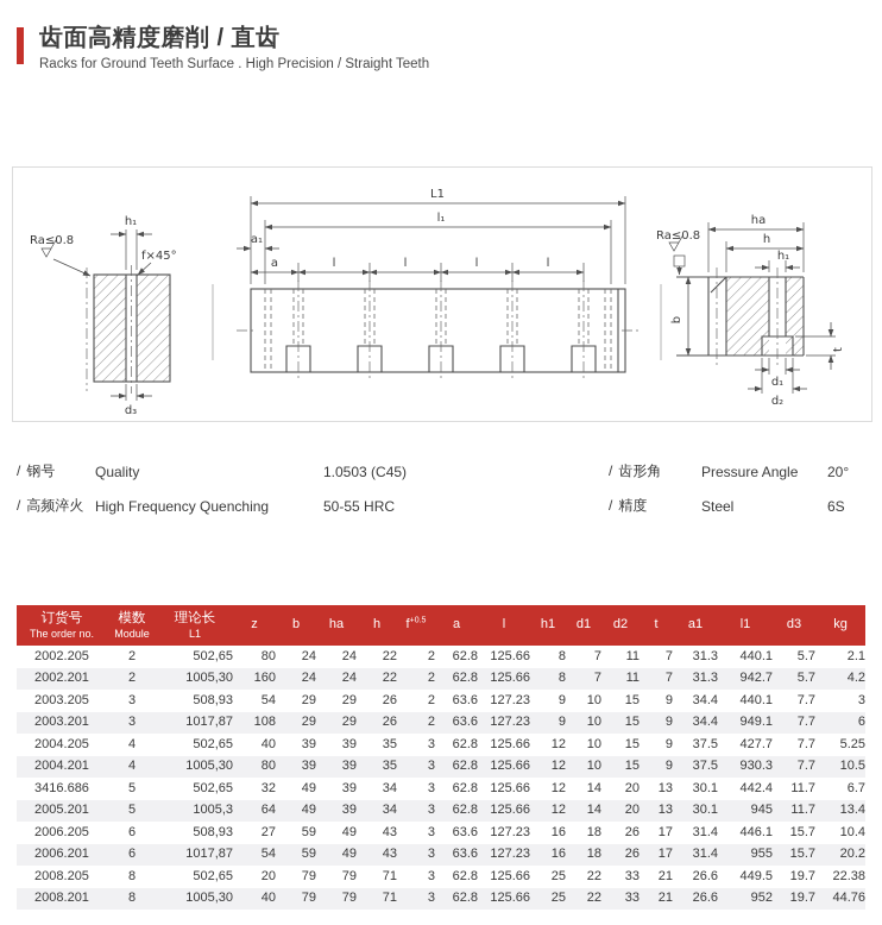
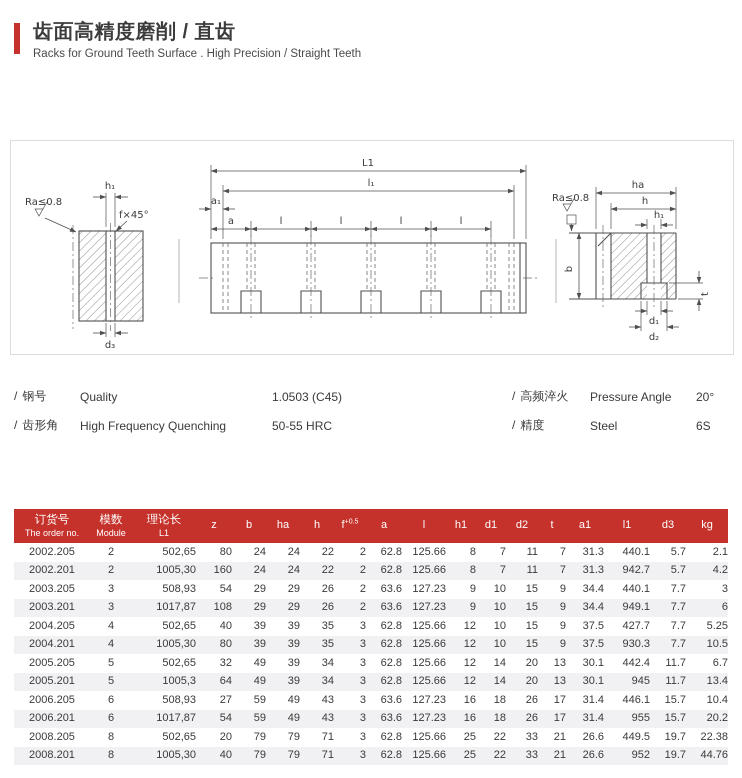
  齿面高精度磨削 / 直齿
  Racks for Ground Teeth Surface . High Precision / Straight Teeth
  h₁
  Ra≤0.8
  f×45°
  d₃
  L1
  l₁
  a₁
  a
  l
  l
  l
  l
  ha
  h
  h₁
  Ra≤0.8
  d₁
  d₂
  / 钢号
  Quality
  1.0503 (C45)
- / 高频淬火
+ / 齿形角
  High Frequency Quenching
  50-55 HRC
- / 齿形角
+ / 高频淬火
  Pressure Angle
  20°
  / 精度
  Steel
  6S
  订货号The order no.	模数Module	理论长L1	z	b	ha	h	f	a	l	h1	d1	d2	t	a1	l1	d3	kg
  2002.205	2	502,65	80	24	24	22	2	62.8	125.66	8	7	11	7	31.3	440.1	5.7	2.1
  2002.201	2	1005,30	160	24	24	22	2	62.8	125.66	8	7	11	7	31.3	942.7	5.7	4.2
  2003.205	3	508,93	54	29	29	26	2	63.6	127.23	9	10	15	9	34.4	440.1	7.7	3
  2003.201	3	1017,87	108	29	29	26	2	63.6	127.23	9	10	15	9	34.4	949.1	7.7	6
  2004.205	4	502,65	40	39	39	35	3	62.8	125.66	12	10	15	9	37.5	427.7	7.7	5.25
  2004.201	4	1005,30	80	39	39	35	3	62.8	125.66	12	10	15	9	37.5	930.3	7.7	10.5
- 3416.686	5	502,65	32	49	39	34	3	62.8	125.66	12	14	20	13	30.1	442.4	11.7	6.7
+ 2005.205	5	502,65	32	49	39	34	3	62.8	125.66	12	14	20	13	30.1	442.4	11.7	6.7
  2005.201	5	1005,3	64	49	39	34	3	62.8	125.66	12	14	20	13	30.1	945	11.7	13.4
  2006.205	6	508,93	27	59	49	43	3	63.6	127.23	16	18	26	17	31.4	446.1	15.7	10.4
  2006.201	6	1017,87	54	59	49	43	3	63.6	127.23	16	18	26	17	31.4	955	15.7	20.2
  2008.205	8	502,65	20	79	79	71	3	62.8	125.66	25	22	33	21	26.6	449.5	19.7	22.38
  2008.201	8	1005,30	40	79	79	71	3	62.8	125.66	25	22	33	21	26.6	952	19.7	44.76
